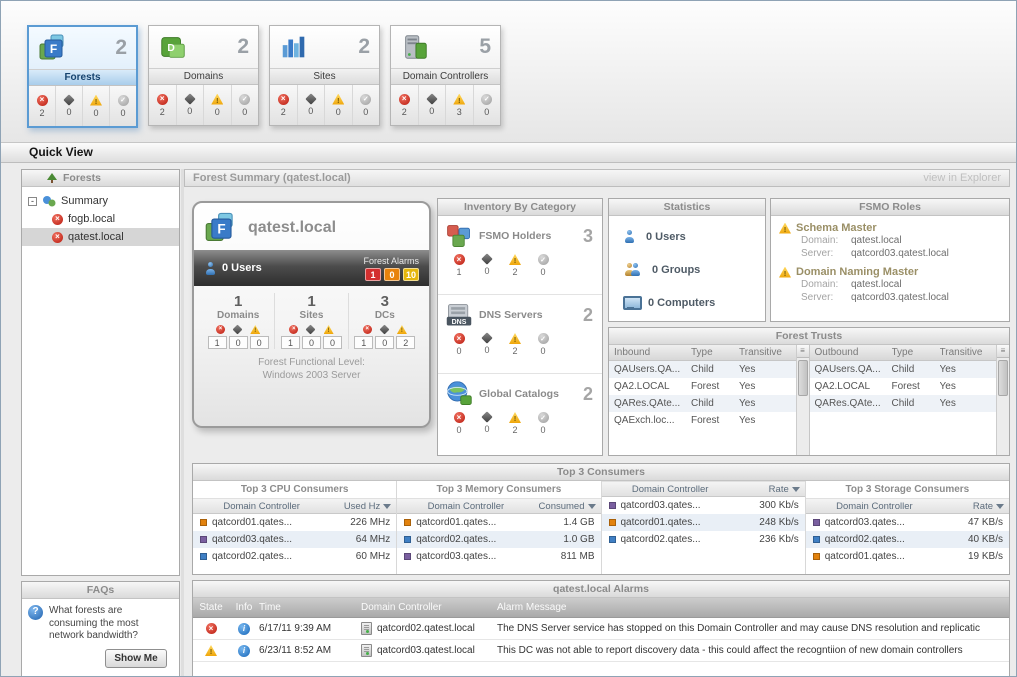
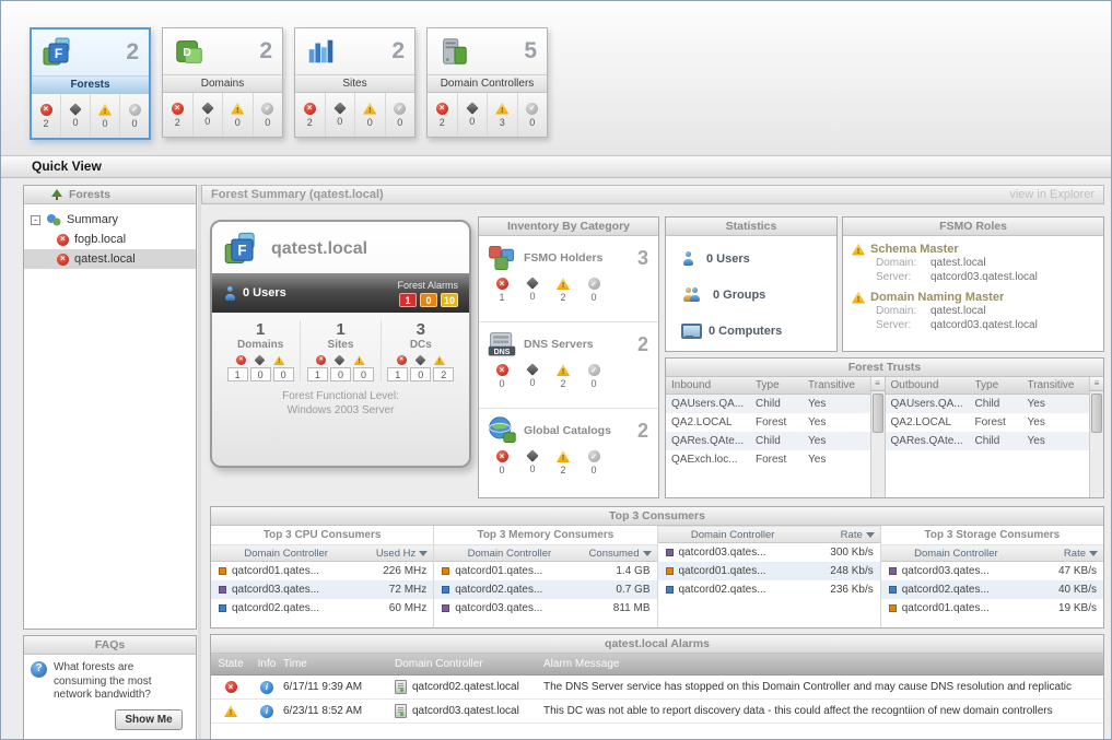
  F
  2
  Forests
  2
  0
  0
  0
  D
  2
  Domains
  2
  0
  0
  0
  2
  Sites
  2
  0
  0
  0
  5
  Domain Controllers
  2
  0
  3
  0
  Quick View
  Forests
  Summary
  fogb.local
  qatest.local
  FAQs
  What forests are consuming the most network bandwidth?
  Show Me
  Forest Summary (qatest.local)
  view in Explorer
  F
  qatest.local
  0 Users
  Forest Alarms
  1
  0
  10
  1
  Domains
  1
  0
  0
  1
  Sites
  1
  0
  0
  3
  DCs
  1
  0
  2
  Forest Functional Level:
  Windows 2003 Server
  Inventory By Category
  FSMO Holders
  3
  1
  0
  2
  0
  DNS Servers
  2
  0
  0
  2
  0
  Global Catalogs
  2
  0
  0
  2
  0
  Statistics
  0 Users
  0 Groups
  0 Computers
  FSMO Roles
  Schema Master
  Domain:
  qatest.local
  Server:
  qatcord03.qatest.local
  Domain Naming Master
  Domain:
  qatest.local
  Server:
  qatcord03.qatest.local
  Forest Trusts
  Inbound
  Type
  Transitive
  QAUsers.QA...
  Child
  Yes
  QA2.LOCAL
  Forest
  Yes
  QARes.QAte...
  Child
  Yes
  QAExch.loc...
  Forest
  Yes
  Outbound
  Type
  Transitive
  QAUsers.QA...
  Child
  Yes
  QA2.LOCAL
  Forest
  Yes
  QARes.QAte...
  Child
  Yes
  Top 3 Consumers
  Top 3 CPU Consumers
  Domain Controller
  Used Hz
  qatcord01.qates...
  226 MHz
  qatcord03.qates...
- 64 MHz
+ 72 MHz
  qatcord02.qates...
  60 MHz
  Top 3 Memory Consumers
  Domain Controller
  Consumed
  qatcord01.qates...
  1.4 GB
  qatcord02.qates...
- 1.0 GB
+ 0.7 GB
  qatcord03.qates...
  811 MB
  Domain Controller
  Rate
  qatcord03.qates...
  300 Kb/s
  qatcord01.qates...
  248 Kb/s
  qatcord02.qates...
  236 Kb/s
  Top 3 Storage Consumers
  Domain Controller
  Rate
  qatcord03.qates...
  47 KB/s
  qatcord02.qates...
  40 KB/s
  qatcord01.qates...
  19 KB/s
  qatest.local Alarms
  State
  Info
  Time
  Domain Controller
  Alarm Message
  6/17/11 9:39 AM
  qatcord02.qatest.local
  The DNS Server service has stopped on this Domain Controller and may cause DNS resolution and replicatic
  6/23/11 8:52 AM
  qatcord03.qatest.local
  This DC was not able to report discovery data - this could affect the recogntiion of new domain controllers
